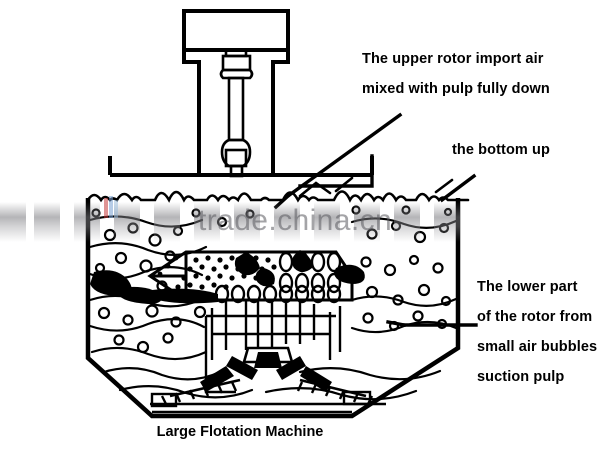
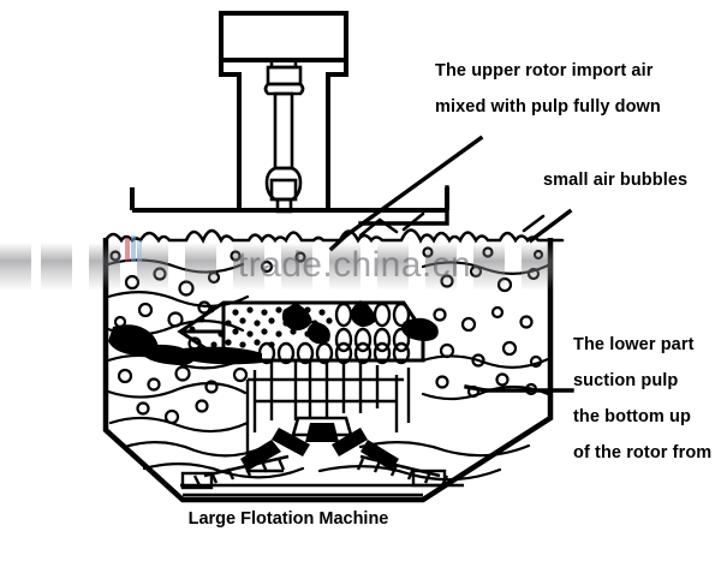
  trade.china.cn
  The upper rotor import air
  mixed with pulp fully down
- the bottom up
+ small air bubbles
  The lower part
- of the rotor from
+ suction pulp
- small air bubbles
+ the bottom up
- suction pulp
+ of the rotor from
  Large Flotation Machine
